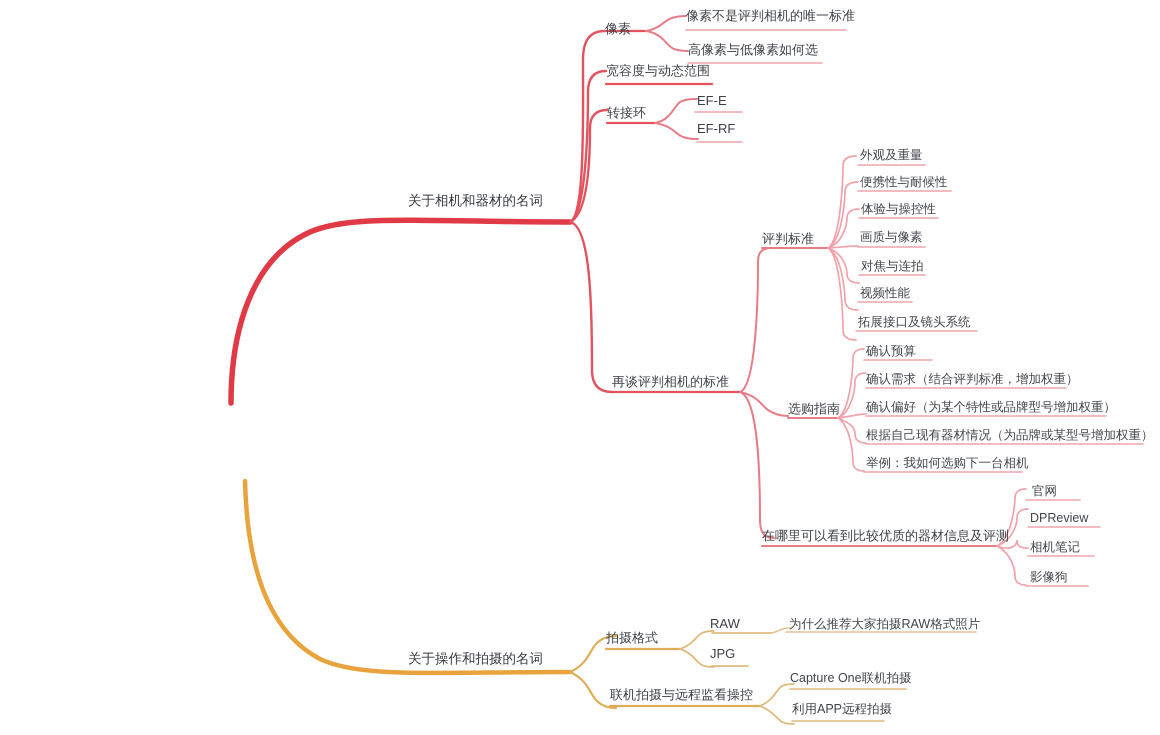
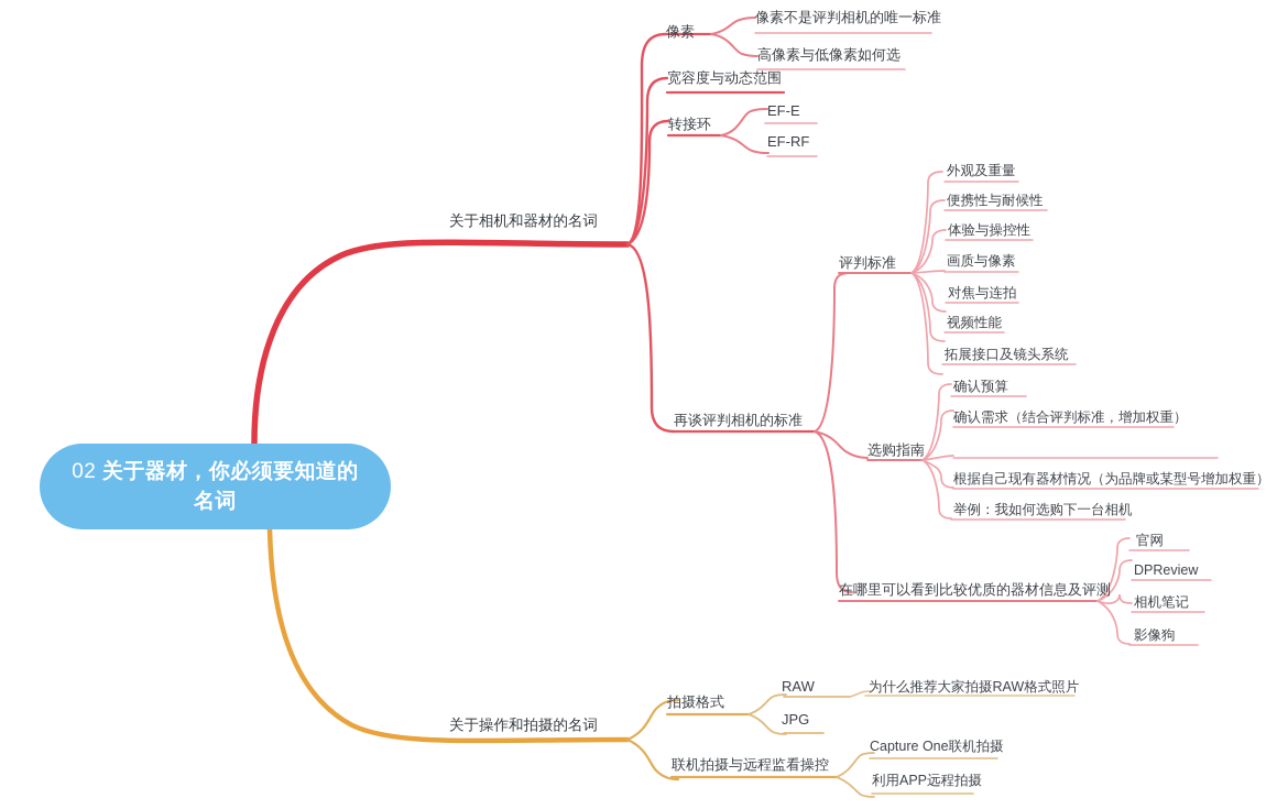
+ 02 关于器材，你必须要知道的名词
  关于相机和器材的名词
  关于操作和拍摄的名词
  像素
  像素不是评判相机的唯一标准
  高像素与低像素如何选
  宽容度与动态范围
  转接环
  EF-E
  EF-RF
  再谈评判相机的标准
  评判标准
  外观及重量
  便携性与耐候性
  体验与操控性
  画质与像素
  对焦与连拍
  视频性能
  拓展接口及镜头系统
  选购指南
  确认预算
  确认需求（结合评判标准，增加权重）
- 确认偏好（为某个特性或品牌型号增加权重）
  根据自己现有器材情况（为品牌或某型号增加权重）
  举例：我如何选购下一台相机
  在哪里可以看到比较优质的器材信息及评测
  官网
  DPReview
  相机笔记
  影像狗
  拍摄格式
  RAW
  为什么推荐大家拍摄RAW格式照片
  JPG
  联机拍摄与远程监看操控
  Capture One联机拍摄
  利用APP远程拍摄
